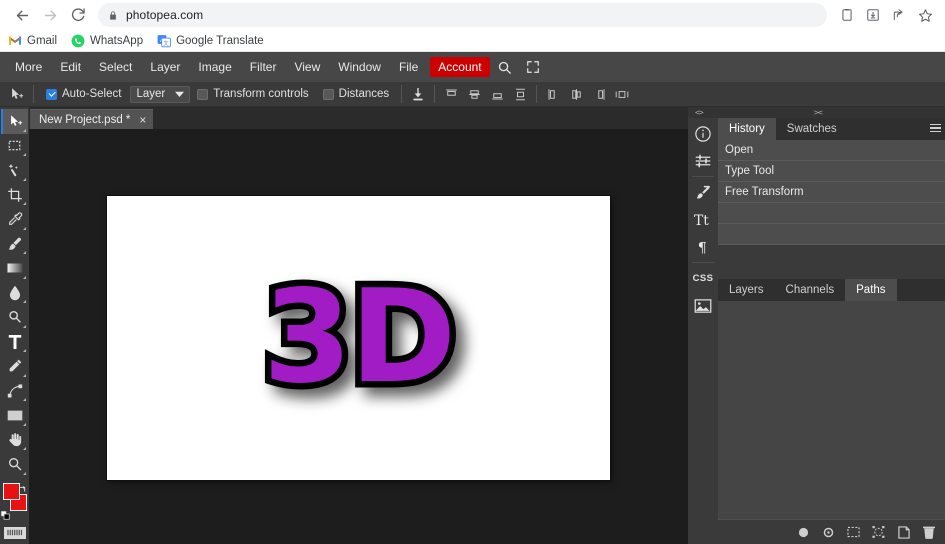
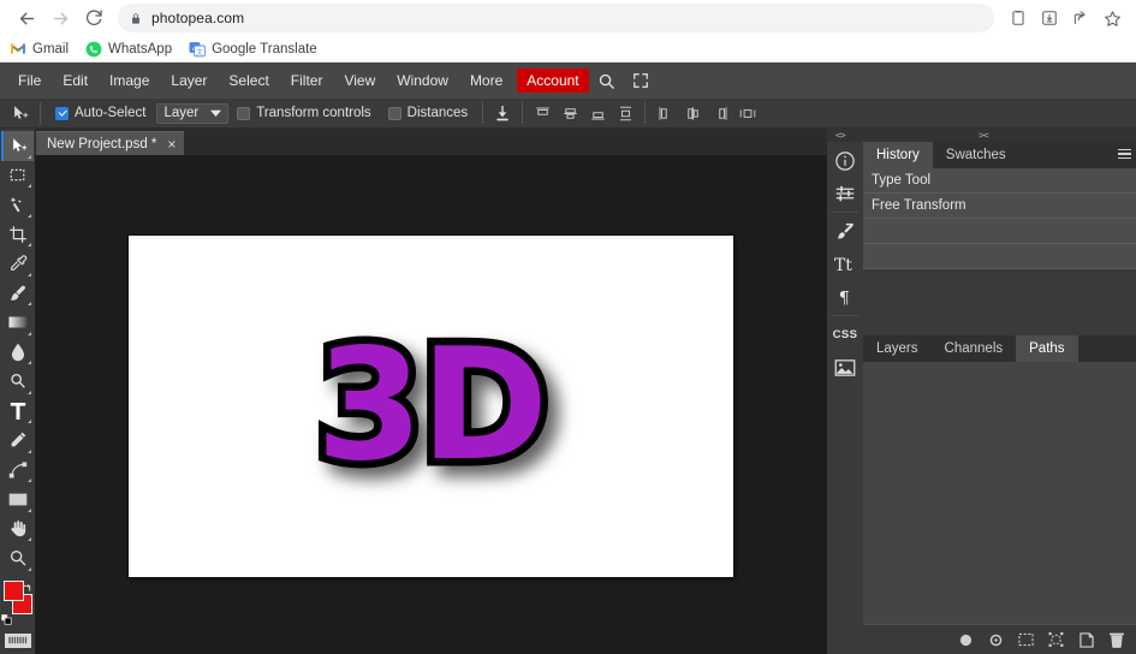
  photopea.com
  Gmail
  WhatsApp
  Google Translate
- More
+ File
  Edit
- Select
+ Image
  Layer
- Image
+ Select
  Filter
  View
  Window
- File
+ More
  Account
  Auto-Select
  Layer
  Transform controls
  Distances
  New Project.psd *
  ×
  3D
  <>
  ><
  Tt
  ¶
  CSS
  History
  Swatches
- Open
  Type Tool
  Free Transform
  Layers
  Channels
  Paths
